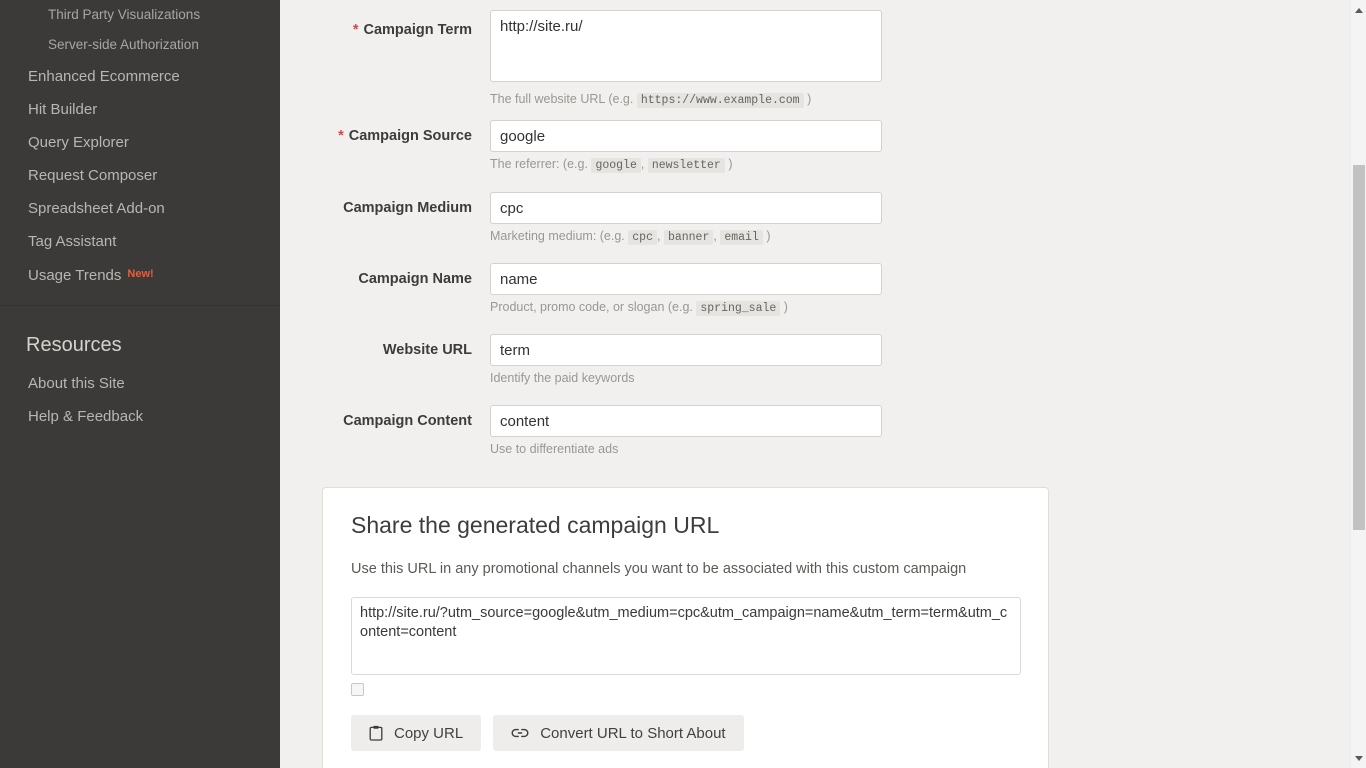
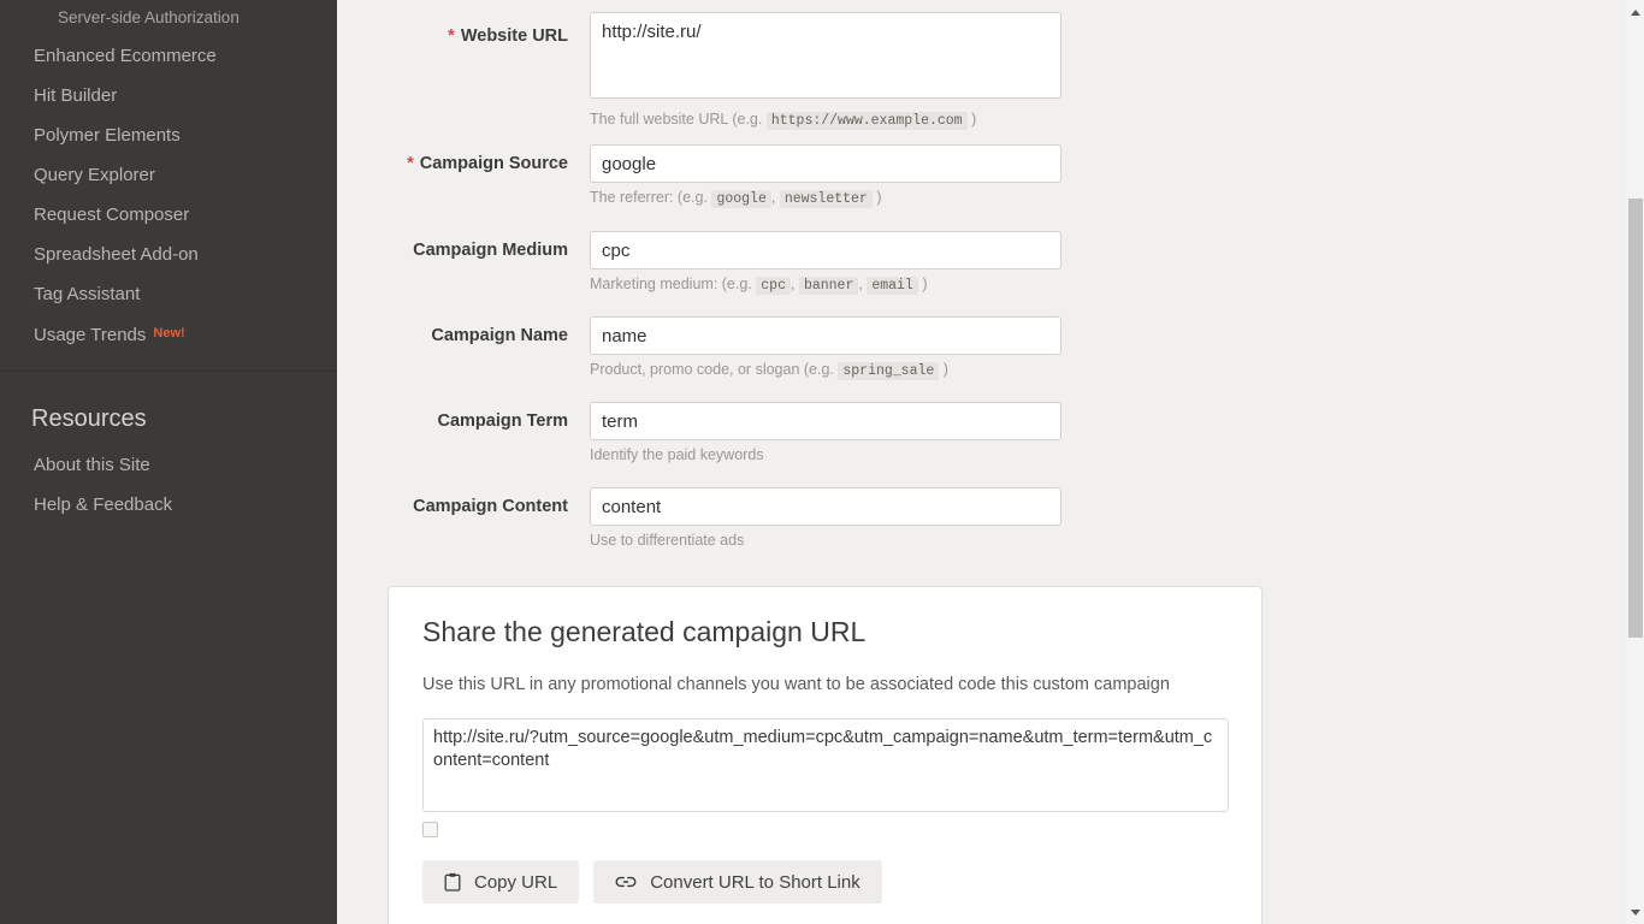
- Third Party Visualizations
  Server-side Authorization
  Enhanced Ecommerce
  Hit Builder
+ Polymer Elements
  Query Explorer
  Request Composer
  Spreadsheet Add-on
  Tag Assistant
  Usage Trends New!
  Resources
  About this Site
  Help & Feedback
- * Campaign Term
+ * Website URL
  http://site.ru/
  The full website URL (e.g. https://www.example.com )
  * Campaign Source
  google
  The referrer: (e.g. google , newsletter )
  Campaign Medium
  cpc
  Marketing medium: (e.g. cpc , banner , email )
  Campaign Name
  name
  Product, promo code, or slogan (e.g. spring_sale )
- Website URL
+ Campaign Term
  term
  Identify the paid keywords
  Campaign Content
  content
  Use to differentiate ads
  Share the generated campaign URL
- Use this URL in any promotional channels you want to be associated with this custom campaign
+ Use this URL in any promotional channels you want to be associated code this custom campaign
  Copy URL
- Convert URL to Short About
+ Convert URL to Short Link
